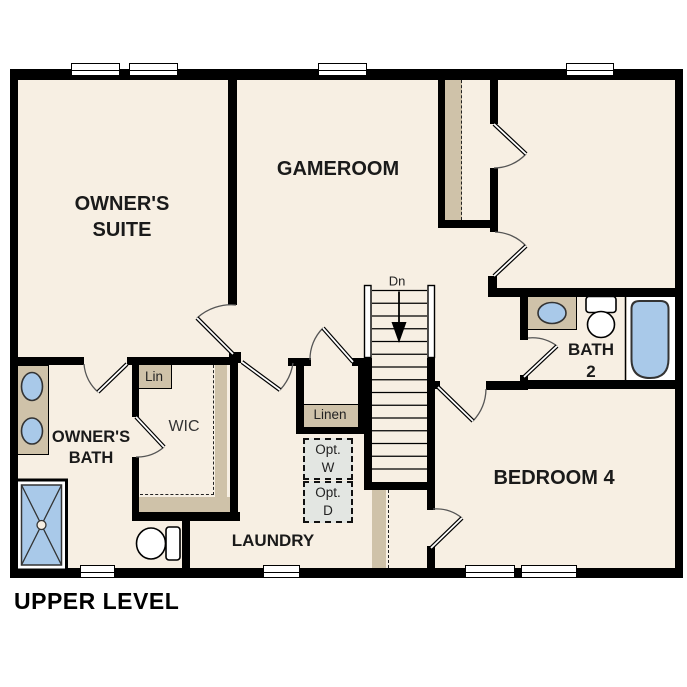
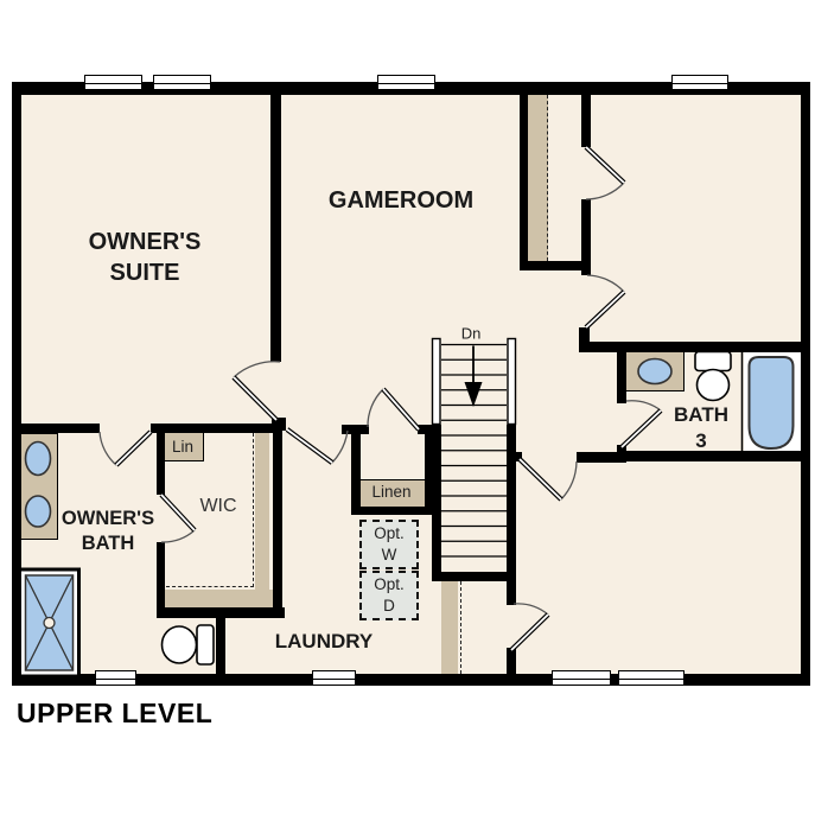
  OWNER'S
  SUITE
  GAMEROOM
- BEDROOM 4
  BATH
- 2
+ 3
  OWNER'S
  BATH
  WIC
  LAUNDRY
  Linen
  Lin
  Opt.
  W
  Opt.
  D
  Dn
  UPPER LEVEL
